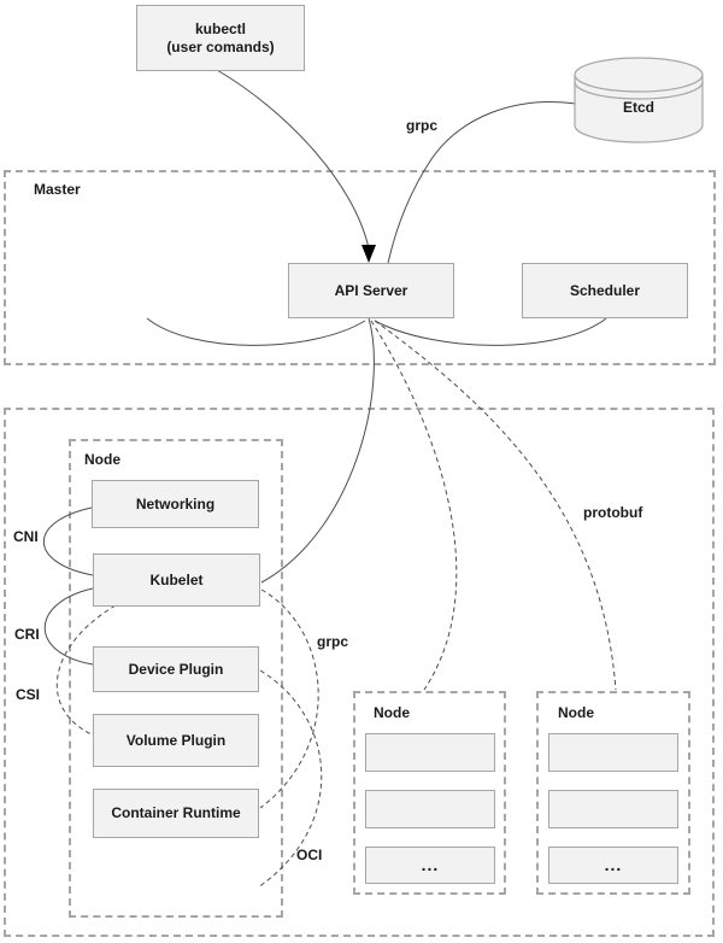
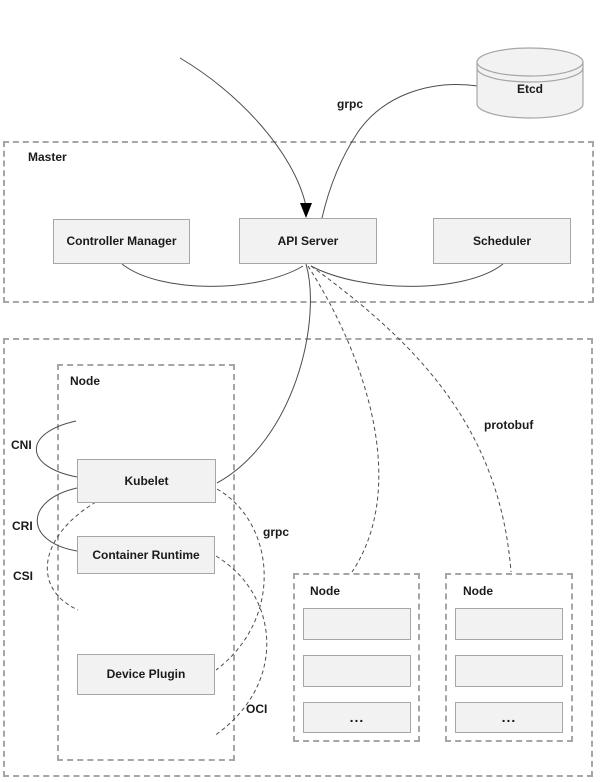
- kubectl
- (user comands)
  Etcd
  Master
+ Controller Manager
  API Server
  Scheduler
  Node
- Networking
  Kubelet
- Device Plugin
+ Container Runtime
- Volume Plugin
- Container Runtime
+ Device Plugin
  Node
  ...
  Node
  ...
  grpc
  protobuf
  grpc
  CNI
  CRI
  CSI
  OCI
